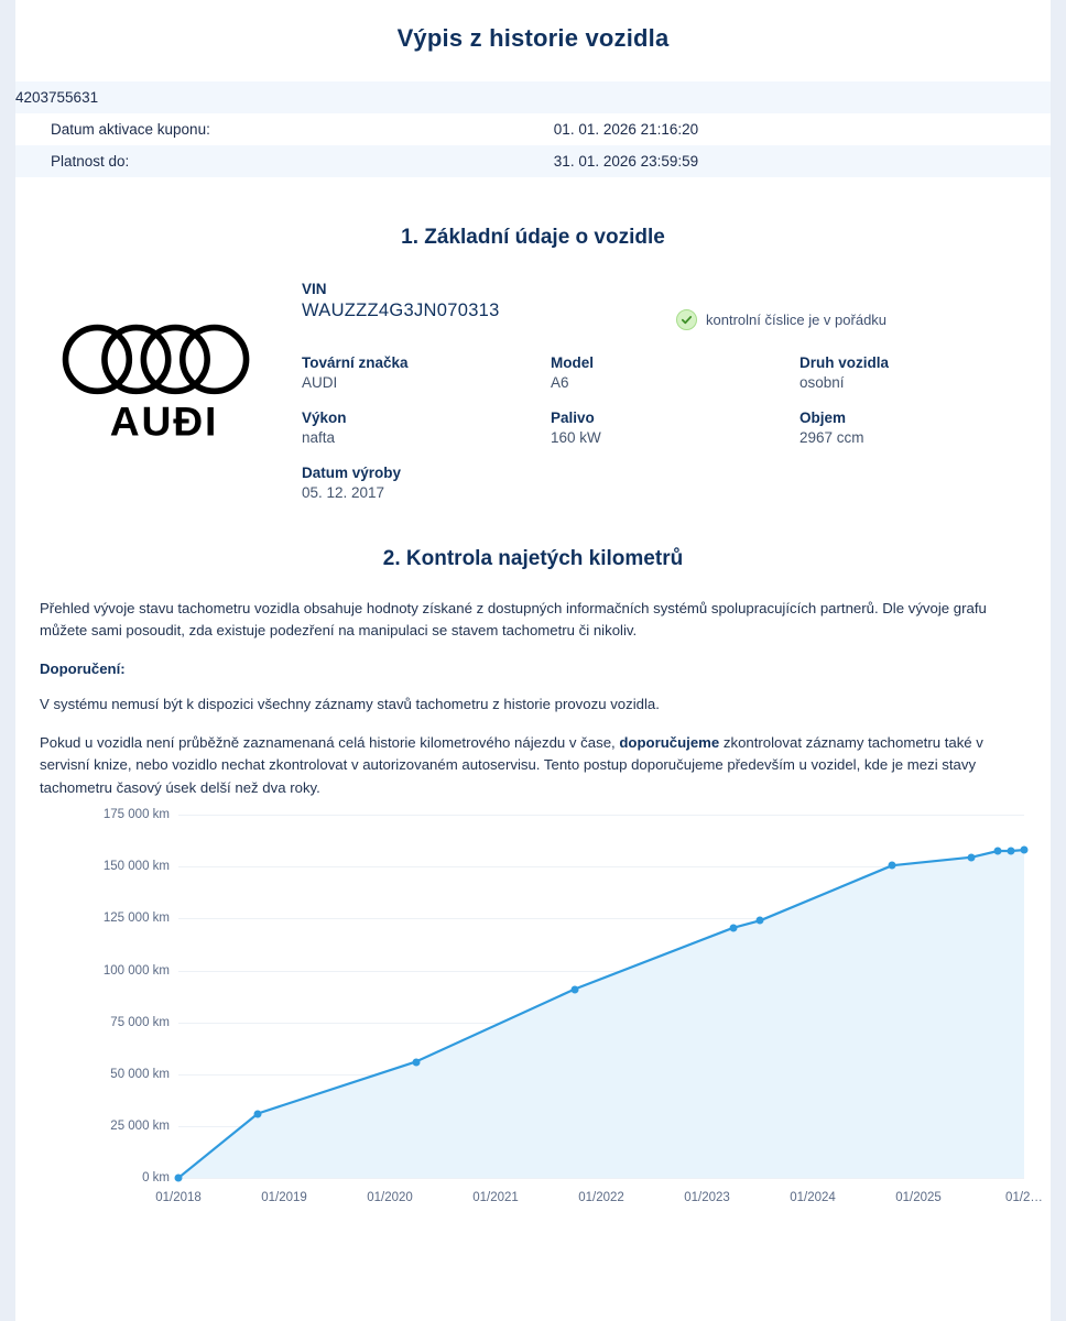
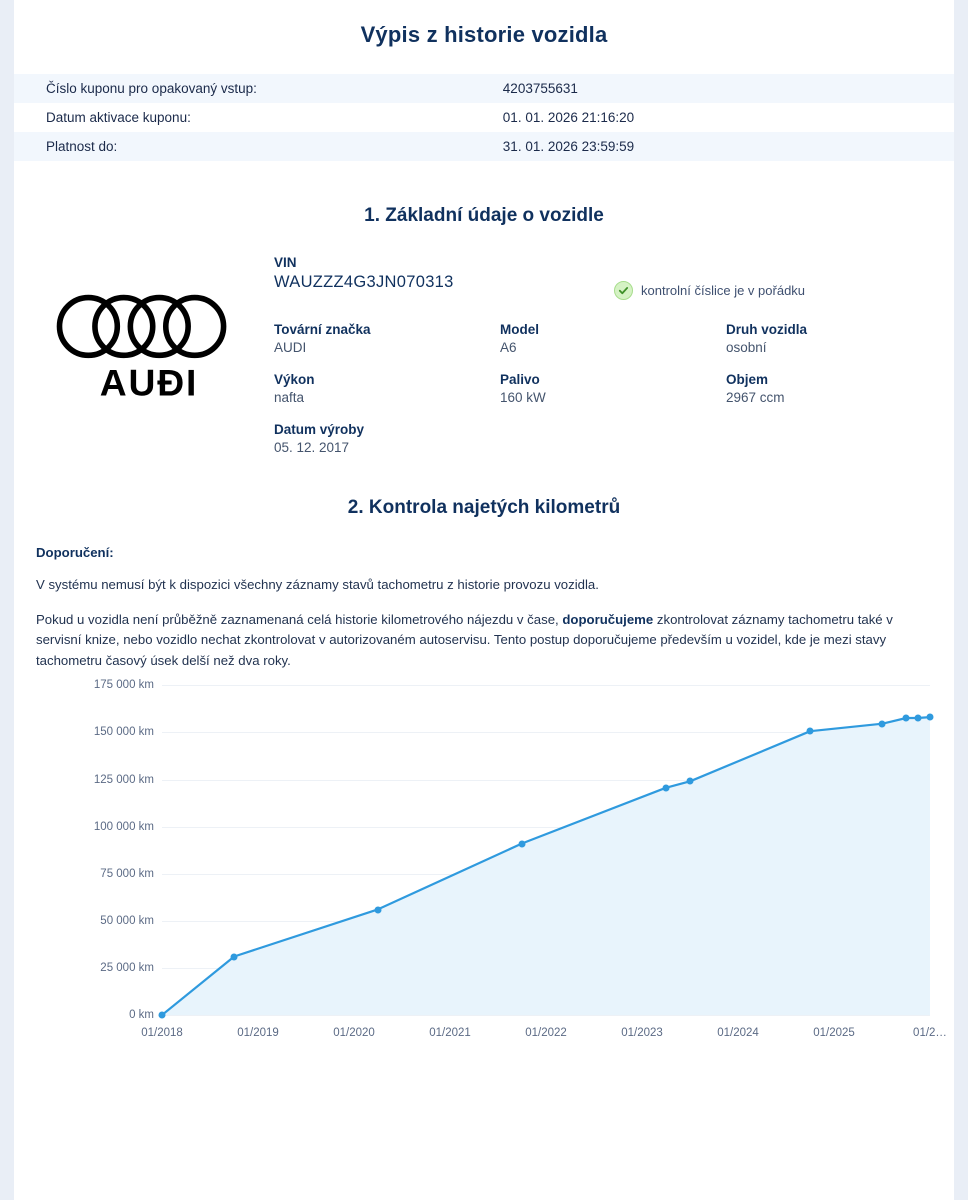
  Výpis z historie vozidla
+ Číslo kuponu pro opakovaný vstup:
  4203755631
  Datum aktivace kuponu:
  01. 01. 2026 21:16:20
  Platnost do:
  31. 01. 2026 23:59:59
  1. Základní údaje o vozidle
  AUƉI
  VIN
  WAUZZZ4G3JN070313
  kontrolní číslice je v pořádku
  Tovární značka
  AUDI
  Model
  A6
  Druh vozidla
  osobní
  Výkon
  nafta
  Palivo
  160 kW
  Objem
  2967 ccm
  Datum výroby
  05. 12. 2017
  2. Kontrola najetých kilometrů
- Přehled vývoje stavu tachometru vozidla obsahuje hodnoty získané z dostupných informačních systémů spolupracujících partnerů. Dle vývoje grafu můžete sami posoudit, zda existuje podezření na manipulaci se stavem tachometru či nikoliv.
  Doporučení:
  V systému nemusí být k dispozici všechny záznamy stavů tachometru z historie provozu vozidla.
  Pokud u vozidla není průběžně zaznamenaná celá historie kilometrového nájezdu v čase, doporučujeme zkontrolovat záznamy tachometru také v servisní knize, nebo vozidlo nechat zkontrolovat v autorizovaném autoservisu. Tento postup doporučujeme především u vozidel, kde je mezi stavy tachometru časový úsek delší než dva roky.
  0 km
  25 000 km
  50 000 km
  75 000 km
  100 000 km
  125 000 km
  150 000 km
  175 000 km
  01/2018
  01/2019
  01/2020
  01/2021
  01/2022
  01/2023
  01/2024
  01/2025
  01/2…
